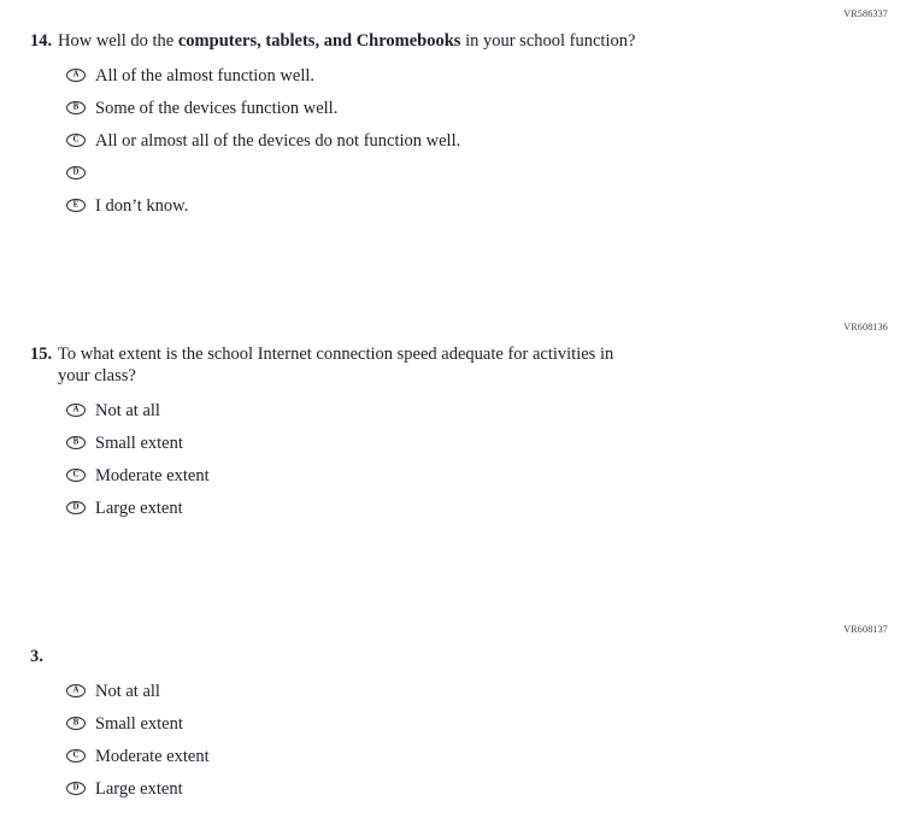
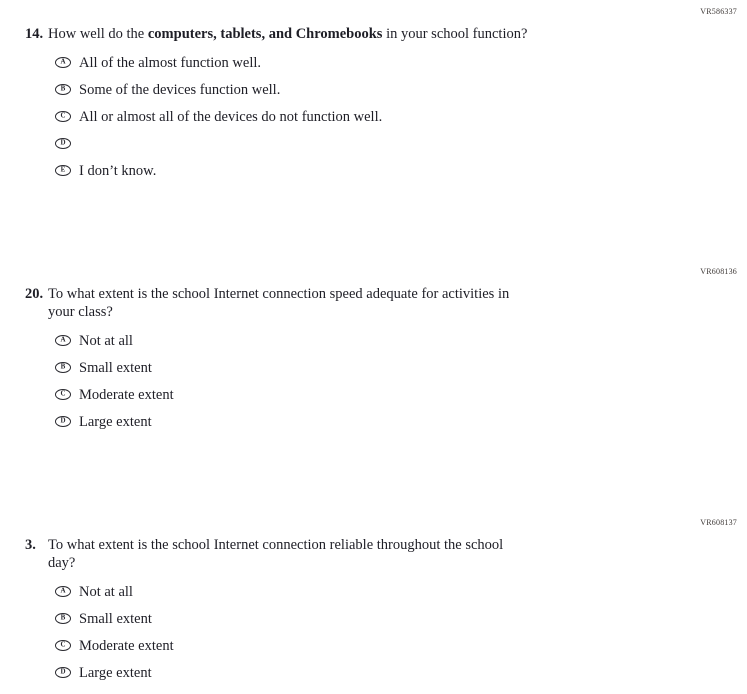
  VR586337
  14.
  How well do the computers, tablets, and Chromebooks in your school function?
  A
  All of the almost function well.
  B
  Some of the devices function well.
  C
  All or almost all of the devices do not function well.
  D
  E
  I don’t know.
  VR608136
- 15.
+ 20.
  To what extent is the school Internet connection speed adequate for activities in
  your class?
  A
  Not at all
  B
  Small extent
  C
  Moderate extent
  D
  Large extent
  VR608137
  3.
+ To what extent is the school Internet connection reliable throughout the school
+ day?
  A
  Not at all
  B
  Small extent
  C
  Moderate extent
  D
  Large extent
